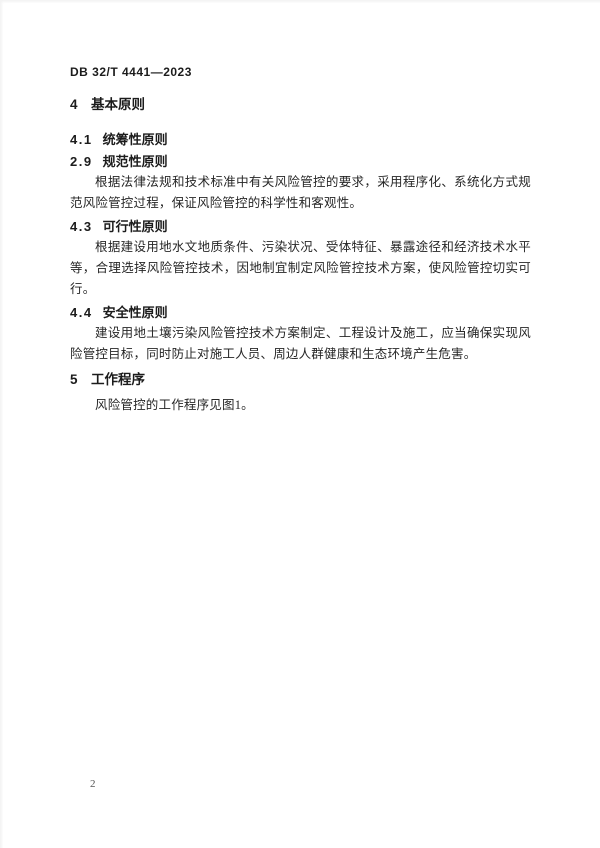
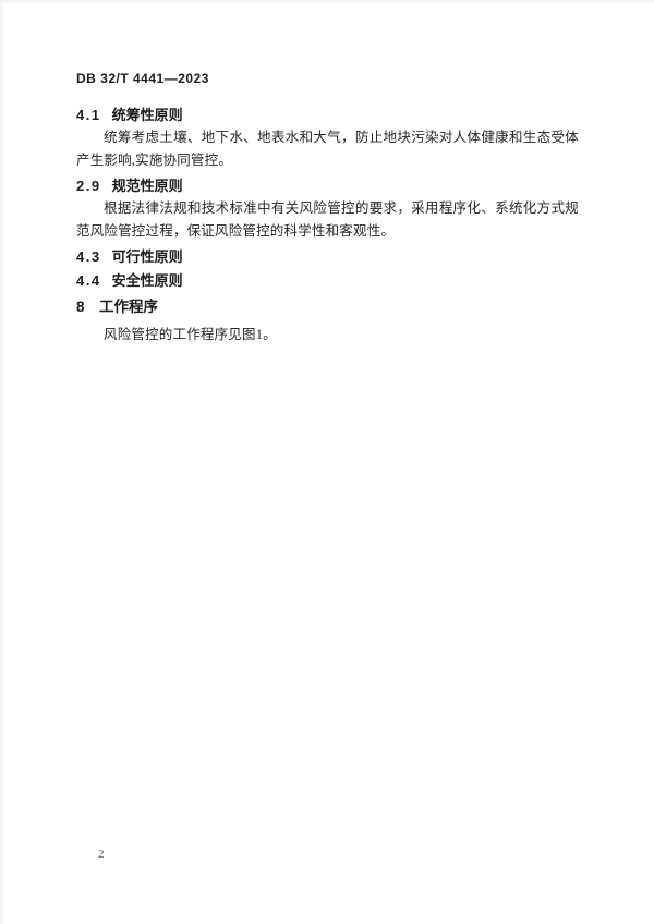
  DB 32/T 4441—2023
- 4 基本原则
  4.1 统筹性原则
+ 统筹考虑土壤、地下水、地表水和大气，防止地块污染对人体健康和生态受体产生影响,实施协同管控。
  2.9 规范性原则
  根据法律法规和技术标准中有关风险管控的要求，采用程序化、系统化方式规范风险管控过程，保证风险管控的科学性和客观性。
  4.3 可行性原则
- 根据建设用地水文地质条件、污染状况、受体特征、暴露途径和经济技术水平等，合理选择风险管控技术，因地制宜制定风险管控技术方案，使风险管控切实可行。
  4.4 安全性原则
- 建设用地土壤污染风险管控技术方案制定、工程设计及施工，应当确保实现风险管控目标，同时防止对施工人员、周边人群健康和生态环境产生危害。
- 5 工作程序
+ 8 工作程序
  风险管控的工作程序见图1。
  2
